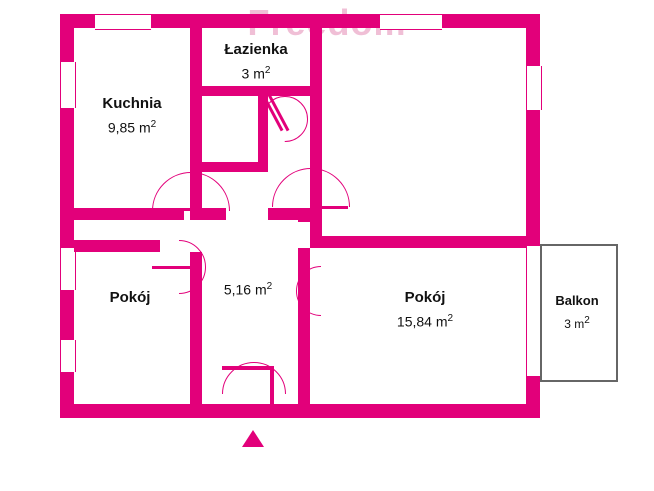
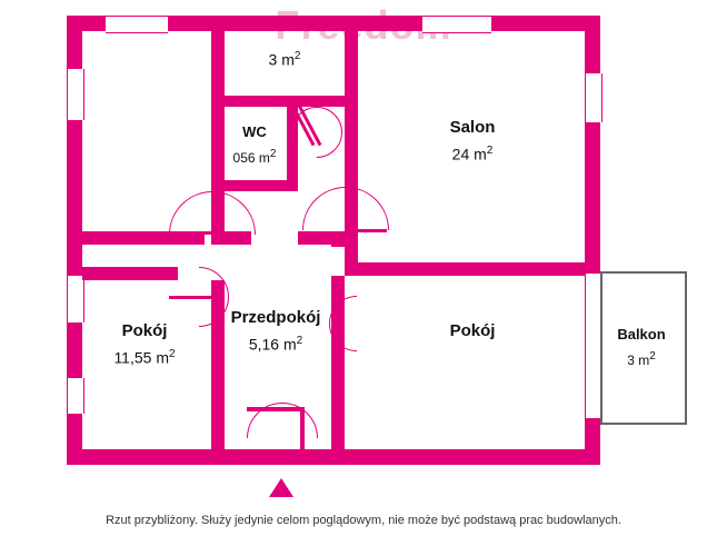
- Kuchnia
- 9,85 m2
- Łazienka
  3 m2
+ WC
+ 056 m2
+ Salon
+ 24 m2
  Pokój
+ 11,55 m2
+ Przedpokój
  5,16 m2
  Pokój
- 15,84 m2
  Balkon
  3 m2
+ Rzut przybliżony. Służy jedynie celom poglądowym, nie może być podstawą prac budowlanych.
